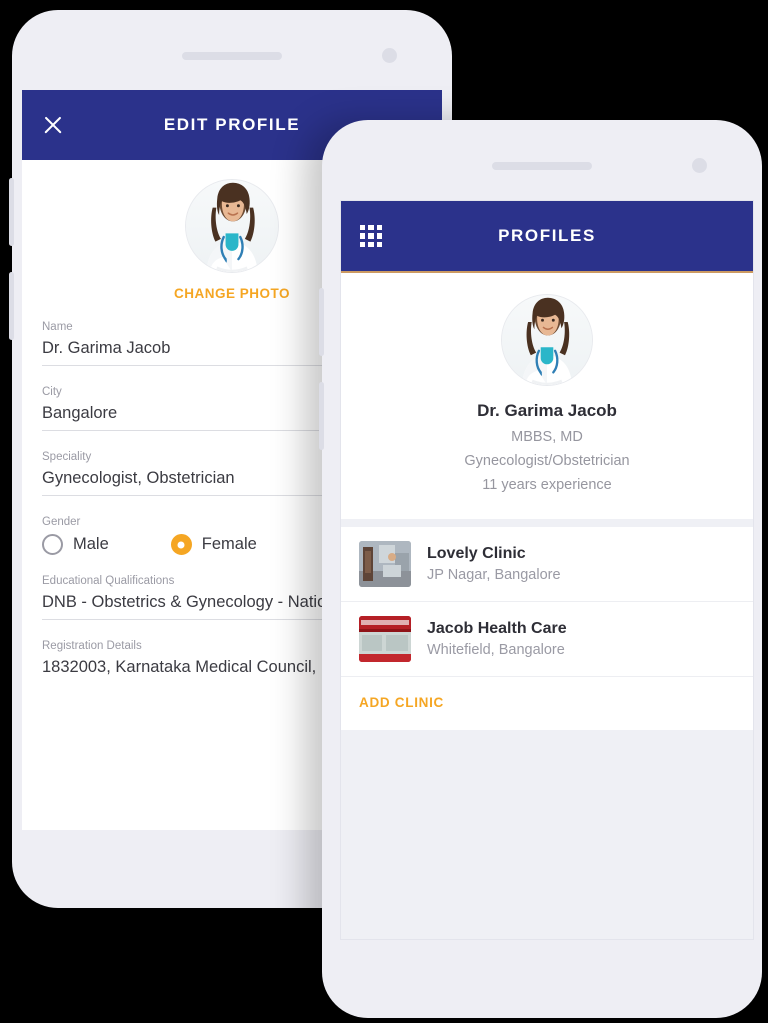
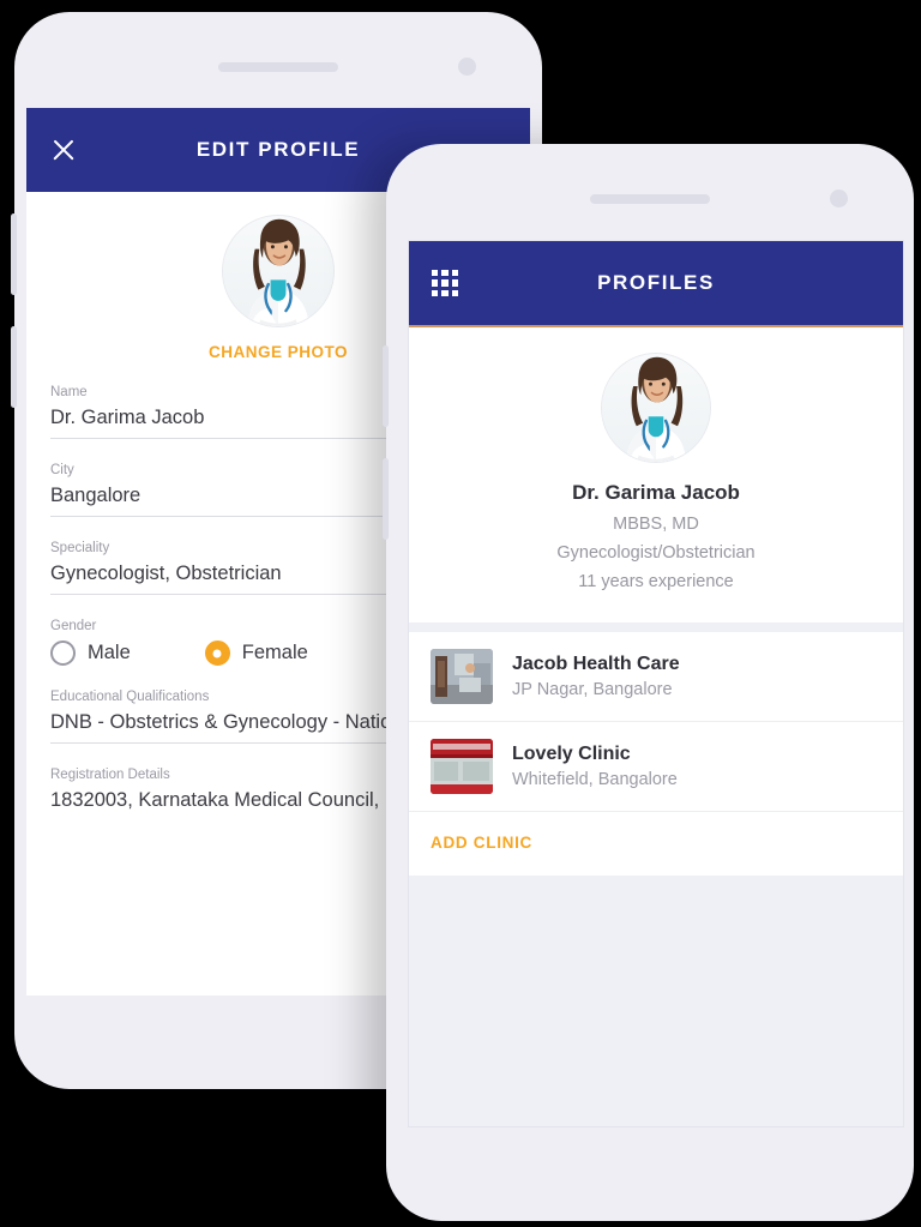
  EDIT PROFILE
  CHANGE PHOTO
  Name
  Dr. Garima Jacob
  City
  Bangalore
  Speciality
  Gynecologist, Obstetrician
  Gender
  Male
  Female
  Educational Qualifications
  DNB - Obstetrics & Gynecology - Nati
  Registration Details
  1832003, Karnataka Medical Council,
  PROFILES
  Dr. Garima Jacob
  MBBS, MD
  Gynecologist/Obstetrician
  11 years experience
- Lovely Clinic
+ Jacob Health Care
  JP Nagar, Bangalore
- Jacob Health Care
+ Lovely Clinic
  Whitefield, Bangalore
  ADD CLINIC
